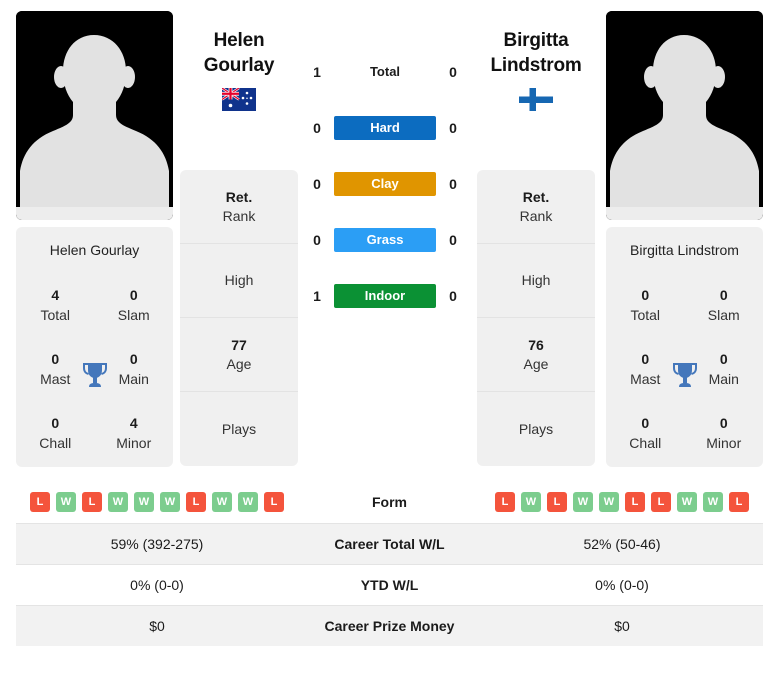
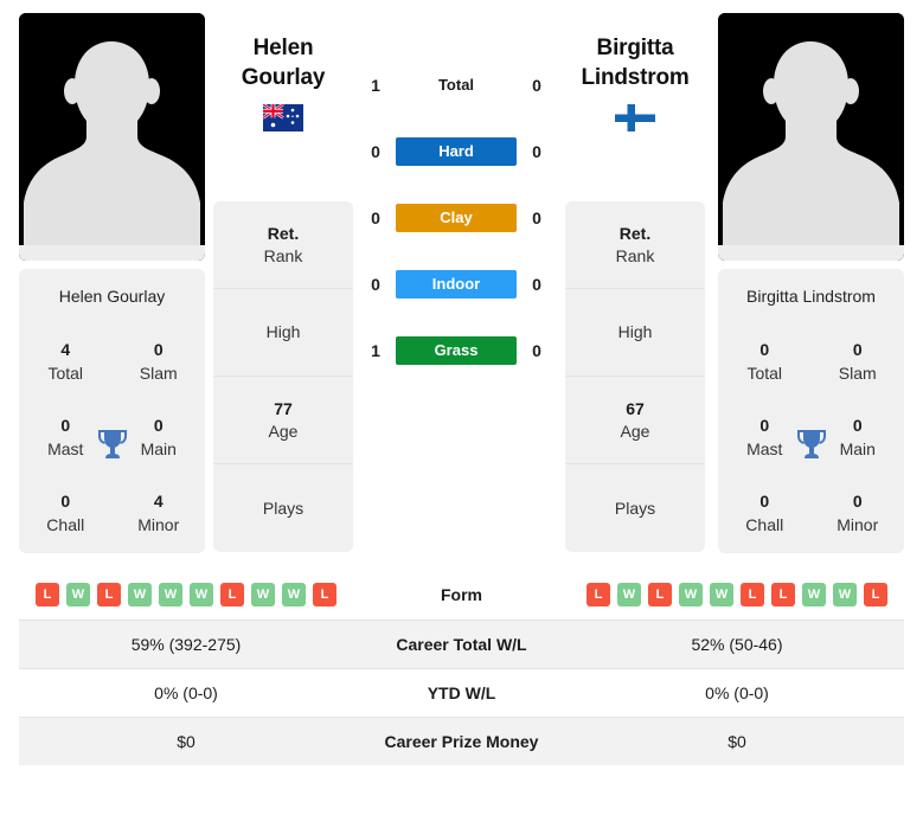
  Helen
  Gourlay
  Birgitta
  Lindstrom
  1
  Total
  0
  0
  Hard
  0
  0
  Clay
  0
  0
- Grass
+ Indoor
  0
  1
- Indoor
+ Grass
  0
  Ret.
  Rank
  High
  77
  Age
  Plays
  Ret.
  Rank
  High
- 76
+ 67
  Age
  Plays
  Helen Gourlay
  4
  Total
  0
  Slam
  0
  Mast
  0
  Main
  0
  Chall
  4
  Minor
  Birgitta Lindstrom
  0
  Total
  0
  Slam
  0
  Mast
  0
  Main
  0
  Chall
  0
  Minor
  L W L W W W L W W L	Form	L W L W W L L W W L
  59% (392-275)	Career Total W/L	52% (50-46)
  0% (0-0)	YTD W/L	0% (0-0)
  $0	Career Prize Money	$0
